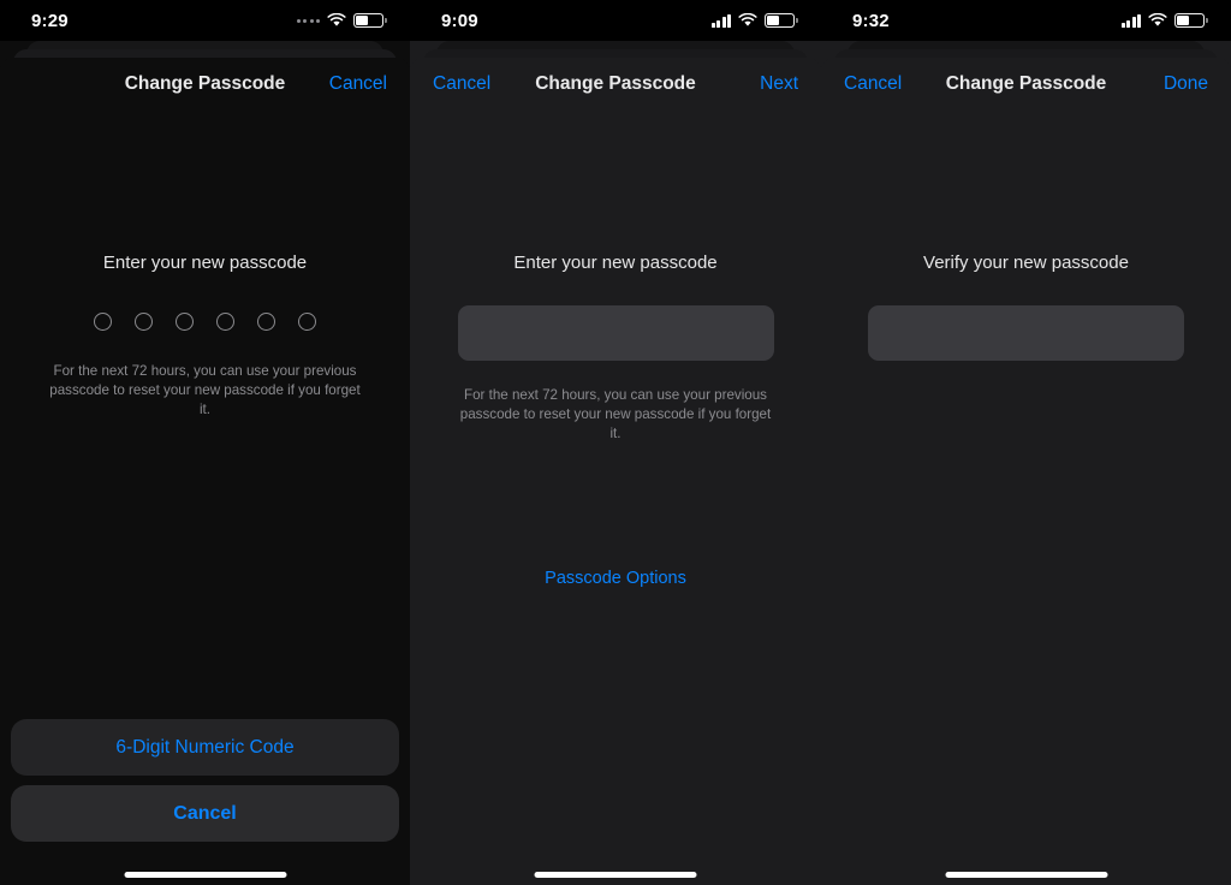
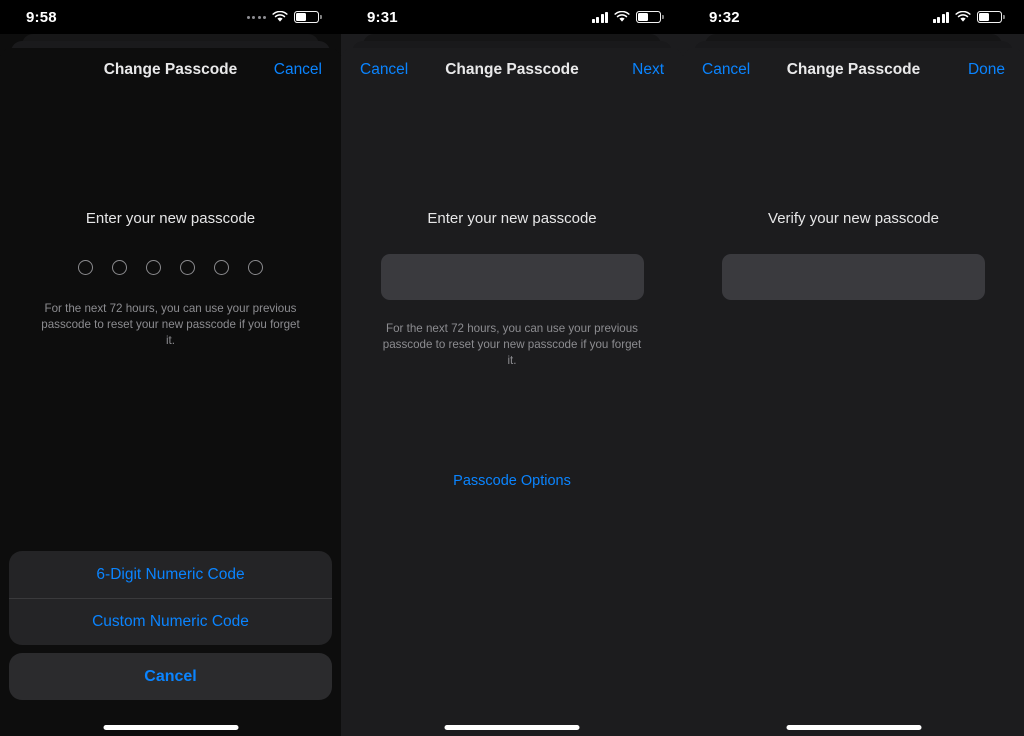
  Change Passcode
  Cancel
  Enter your new passcode
  For the next 72 hours, you can use your previous passcode to reset your new passcode if you forget it.
  6-Digit Numeric Code
+ Custom Numeric Code
  Cancel
- 9:29
+ 9:58
  Cancel
  Change Passcode
  Next
  Enter your new passcode
  For the next 72 hours, you can use your previous passcode to reset your new passcode if you forget it.
  Passcode Options
- 9:09
+ 9:31
  Cancel
  Change Passcode
  Done
  Verify your new passcode
  9:32
